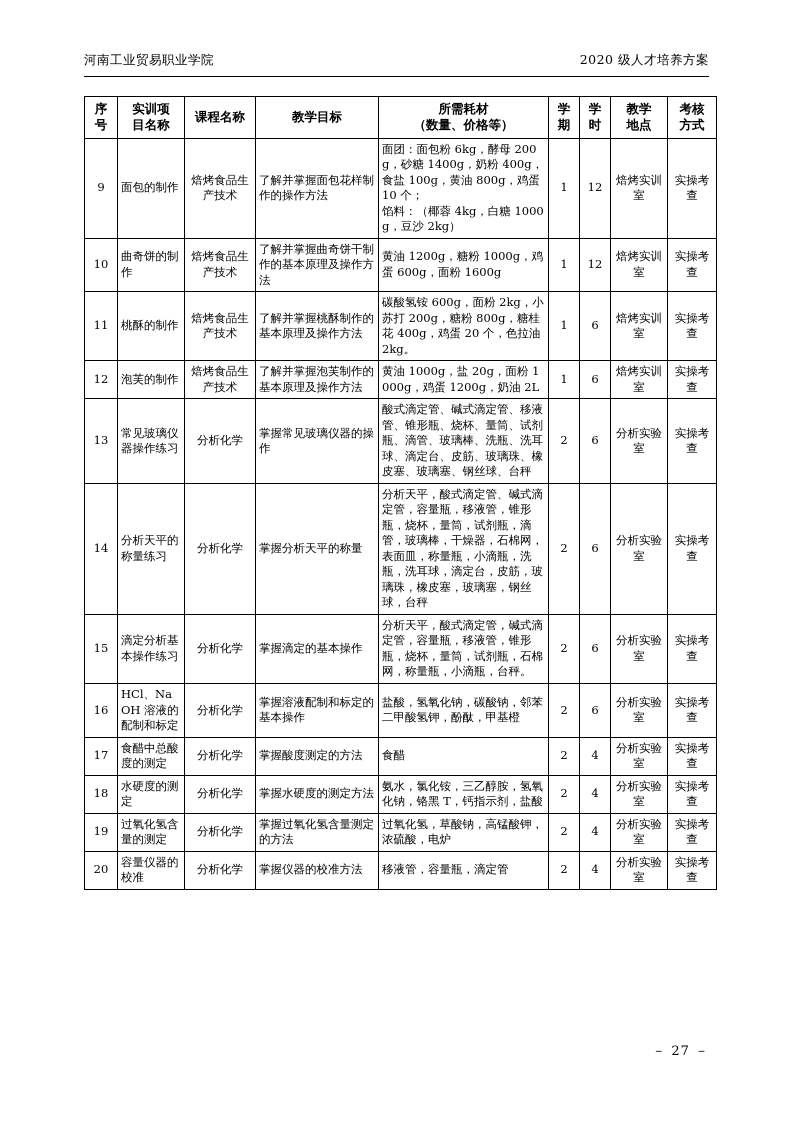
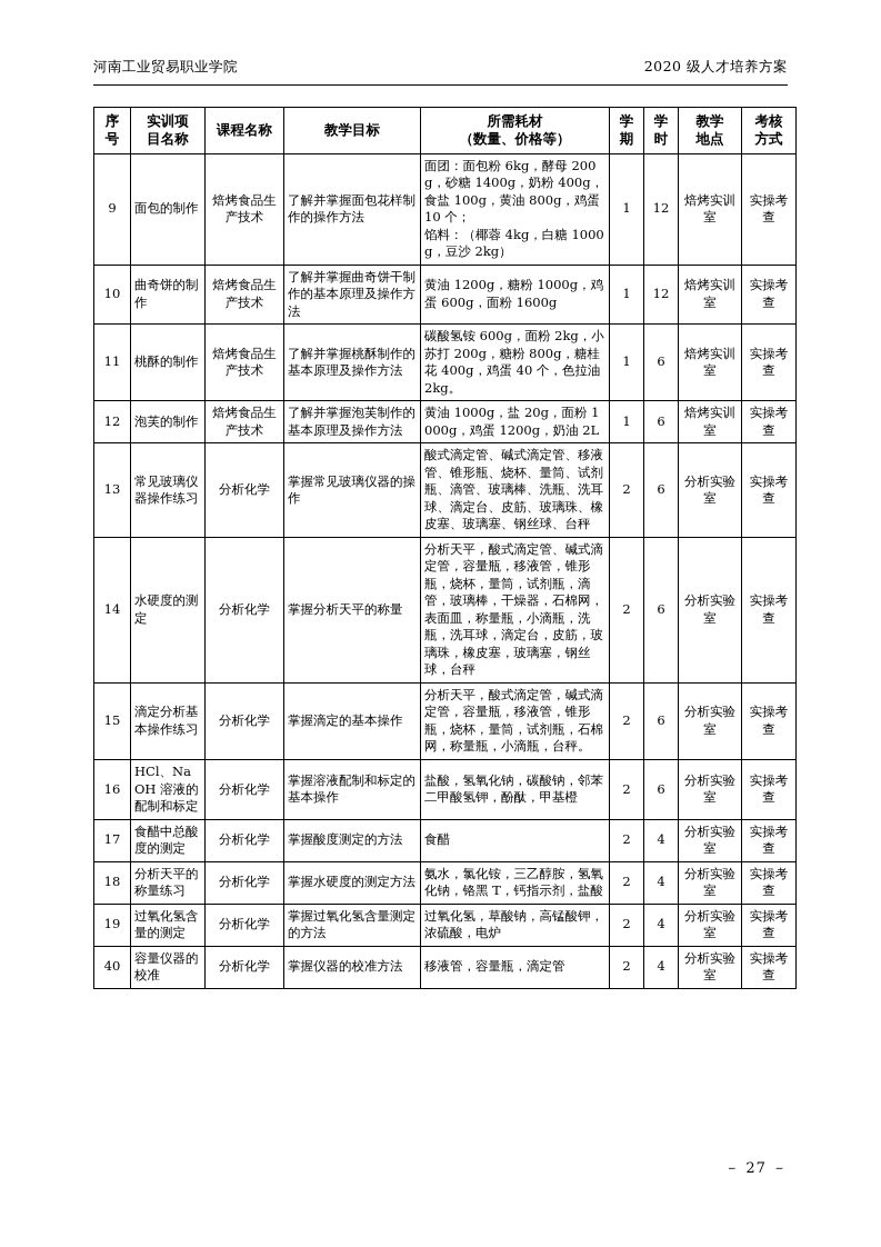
  河南工业贸易职业学院
  2020 级人才培养方案
  序号	实训项目名称	课程名称	教学目标	所需耗材 （数量、价格等）	学期	学时	教学地点	考核方式
  9	面包的制作	焙烤食品生产技术	了解并掌握面包花样制作的操作方法	面团：面包粉 6kg，酵母 200g，砂糖 1400g，奶粉 400g，食盐 100g，黄油 800g，鸡蛋 10 个；馅料：（椰蓉 4kg，白糖 1000g，豆沙 2kg）	1	12	焙烤实训室	实操考查
  10	曲奇饼的制作	焙烤食品生产技术	了解并掌握曲奇饼干制作的基本原理及操作方法	黄油 1200g，糖粉 1000g，鸡蛋 600g，面粉 1600g	1	12	焙烤实训室	实操考查
- 11	桃酥的制作	焙烤食品生产技术	了解并掌握桃酥制作的基本原理及操作方法	碳酸氢铵 600g，面粉 2kg，小苏打 200g，糖粉 800g，糖桂花 400g，鸡蛋 20 个，色拉油 2kg。	1	6	焙烤实训室	实操考查
+ 11	桃酥的制作	焙烤食品生产技术	了解并掌握桃酥制作的基本原理及操作方法	碳酸氢铵 600g，面粉 2kg，小苏打 200g，糖粉 800g，糖桂花 400g，鸡蛋 40 个，色拉油 2kg。	1	6	焙烤实训室	实操考查
  12	泡芙的制作	焙烤食品生产技术	了解并掌握泡芙制作的基本原理及操作方法	黄油 1000g，盐 20g，面粉 1000g，鸡蛋 1200g，奶油 2L	1	6	焙烤实训室	实操考查
  13	常见玻璃仪器操作练习	分析化学	掌握常见玻璃仪器的操作	酸式滴定管、碱式滴定管、移液管、锥形瓶、烧杯、量筒、试剂瓶、滴管、玻璃棒、洗瓶、洗耳球、滴定台、皮筋、玻璃珠、橡皮塞、玻璃塞、钢丝球、台秤	2	6	分析实验室	实操考查
- 14	分析天平的称量练习	分析化学	掌握分析天平的称量	分析天平，酸式滴定管、碱式滴定管，容量瓶，移液管，锥形瓶，烧杯，量筒，试剂瓶，滴管，玻璃棒，干燥器，石棉网，表面皿，称量瓶，小滴瓶，洗瓶，洗耳球，滴定台，皮筋，玻璃珠，橡皮塞，玻璃塞，钢丝球，台秤	2	6	分析实验室	实操考查
+ 14	水硬度的测定	分析化学	掌握分析天平的称量	分析天平，酸式滴定管、碱式滴定管，容量瓶，移液管，锥形瓶，烧杯，量筒，试剂瓶，滴管，玻璃棒，干燥器，石棉网，表面皿，称量瓶，小滴瓶，洗瓶，洗耳球，滴定台，皮筋，玻璃珠，橡皮塞，玻璃塞，钢丝球，台秤	2	6	分析实验室	实操考查
  15	滴定分析基本操作练习	分析化学	掌握滴定的基本操作	分析天平，酸式滴定管，碱式滴定管，容量瓶，移液管，锥形瓶，烧杯，量筒，试剂瓶，石棉网，称量瓶，小滴瓶，台秤。	2	6	分析实验室	实操考查
  16	HCl、NaOH 溶液的配制和标定	分析化学	掌握溶液配制和标定的基本操作	盐酸，氢氧化钠，碳酸钠，邻苯二甲酸氢钾，酚酞，甲基橙	2	6	分析实验室	实操考查
  17	食醋中总酸度的测定	分析化学	掌握酸度测定的方法	食醋	2	4	分析实验室	实操考查
- 18	水硬度的测定	分析化学	掌握水硬度的测定方法	氨水，氯化铵，三乙醇胺，氢氧化钠，铬黑 T，钙指示剂，盐酸	2	4	分析实验室	实操考查
+ 18	分析天平的称量练习	分析化学	掌握水硬度的测定方法	氨水，氯化铵，三乙醇胺，氢氧化钠，铬黑 T，钙指示剂，盐酸	2	4	分析实验室	实操考查
  19	过氧化氢含量的测定	分析化学	掌握过氧化氢含量测定的方法	过氧化氢，草酸钠，高锰酸钾，浓硫酸，电炉	2	4	分析实验室	实操考查
- 20	容量仪器的校准	分析化学	掌握仪器的校准方法	移液管，容量瓶，滴定管	2	4	分析实验室	实操考查
+ 40	容量仪器的校准	分析化学	掌握仪器的校准方法	移液管，容量瓶，滴定管	2	4	分析实验室	实操考查
  － 27 －
